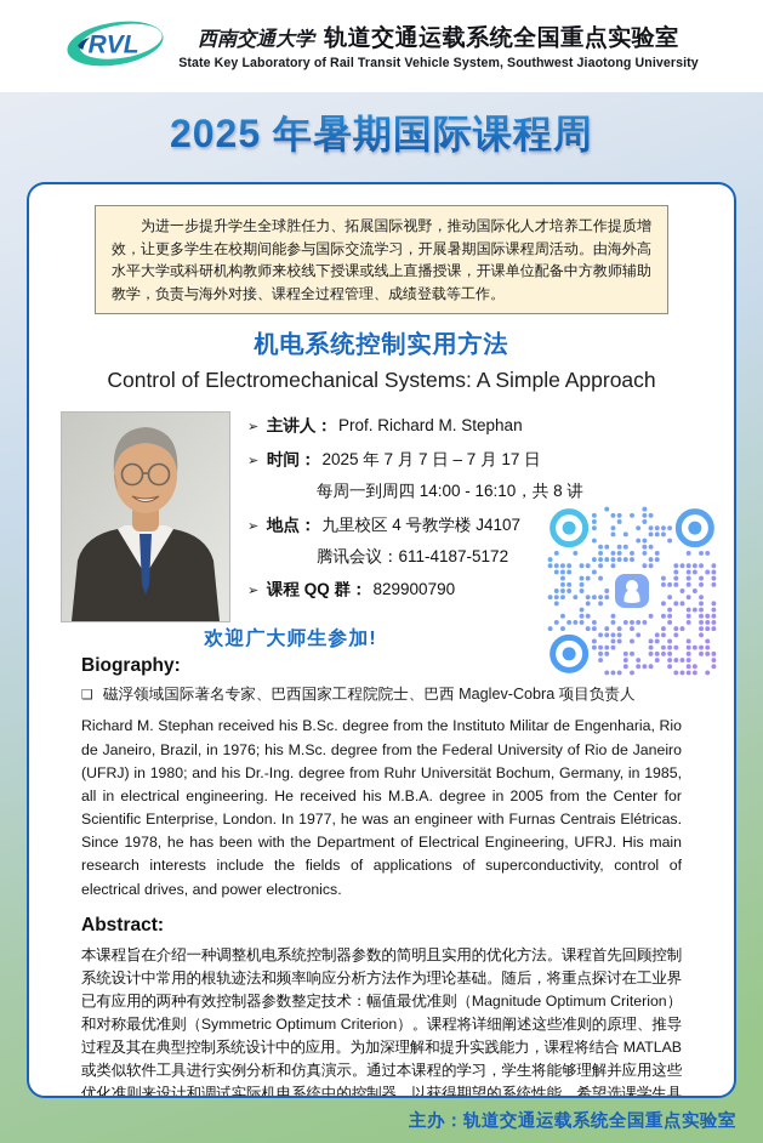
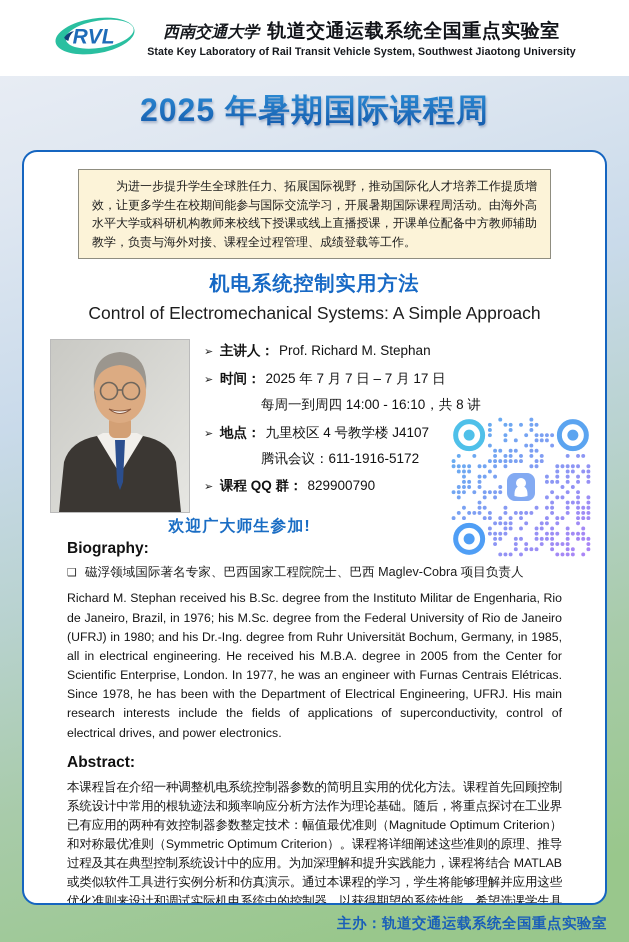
  RVL
  西南交通大学
  轨道交通运载系统全国重点实验室
  State Key Laboratory of Rail Transit Vehicle System, Southwest Jiaotong University
  2025 年暑期国际课程周
  为进一步提升学生全球胜任力、拓展国际视野，推动国际化人才培养工作提质增效，让更多学生在校期间能参与国际交流学习，开展暑期国际课程周活动。由海外高水平大学或科研机构教师来校线下授课或线上直播授课，开课单位配备中方教师辅助教学，负责与海外对接、课程全过程管理、成绩登载等工作。
  机电系统控制实用方法
  Control of Electromechanical Systems: A Simple Approach
  ➢
  主讲人：
  Prof. Richard M. Stephan
  ➢
  时间：
  2025 年 7 月 7 日 – 7 月 17 日
  每周一到周四 14:00 - 16:10，共 8 讲
  ➢
  地点：
  九里校区 4 号教学楼 J4107
- 腾讯会议：611-4187-5172
+ 腾讯会议：611-1916-5172
  ➢
  课程 QQ 群：
  829900790
  欢迎广大师生参加!
  Biography:
  ❑
  磁浮领域国际著名专家、巴西国家工程院院士、巴西 Maglev-Cobra 项目负责人
  Richard M. Stephan received his B.Sc. degree from the Instituto Militar de Engenharia, Rio de Janeiro, Brazil, in 1976; his M.Sc. degree from the Federal University of Rio de Janeiro (UFRJ) in 1980; and his Dr.-Ing. degree from Ruhr Universität Bochum, Germany, in 1985, all in electrical engineering. He received his M.B.A. degree in 2005 from the Center for Scientific Enterprise, London. In 1977, he was an engineer with Furnas Centrais Elétricas. Since 1978, he has been with the Department of Electrical Engineering, UFRJ. His main research interests include the fields of applications of superconductivity, control of electrical drives, and power electronics.
  Abstract:
  本课程旨在介绍一种调整机电系统控制器参数的简明且实用的优化方法。课程首先回顾控制系统设计中常用的根轨迹法和频率响应分析方法作为理论基础。随后，将重点探讨在工业界已有应用的两种有效控制器参数整定技术：幅值最优准则（Magnitude Optimum Criterion）和对称最优准则（Symmetric Optimum Criterion）。课程将详细阐述这些准则的原理、推导过程及其在典型控制系统设计中的应用。为加深理解和提升实践能力，课程将结合 MATLAB 或类似软件工具进行实例分析和仿真演示。通过本课程的学习，学生将能够理解并应用这些优化准则来设计和调试实际机电系统中的控制器，以获得期望的系统性能。希望选课学生具
  主办：轨道交通运载系统全国重点实验室
